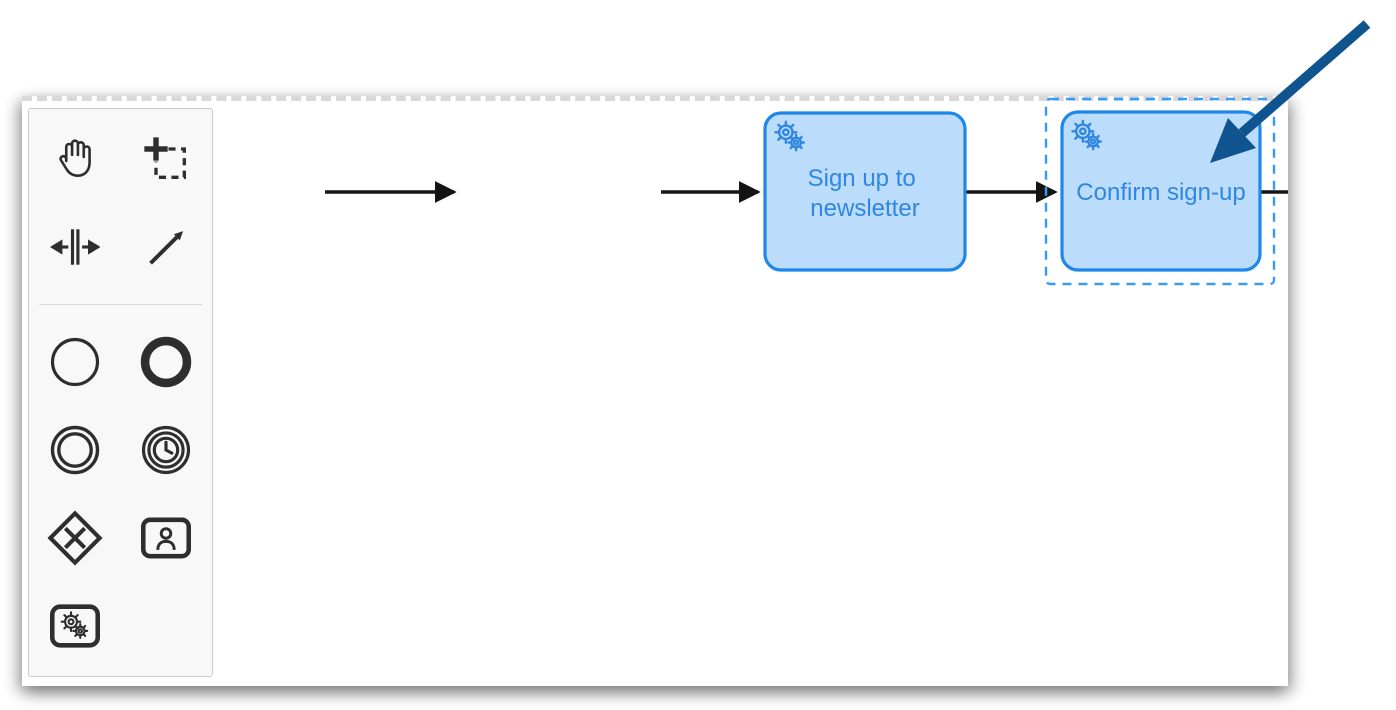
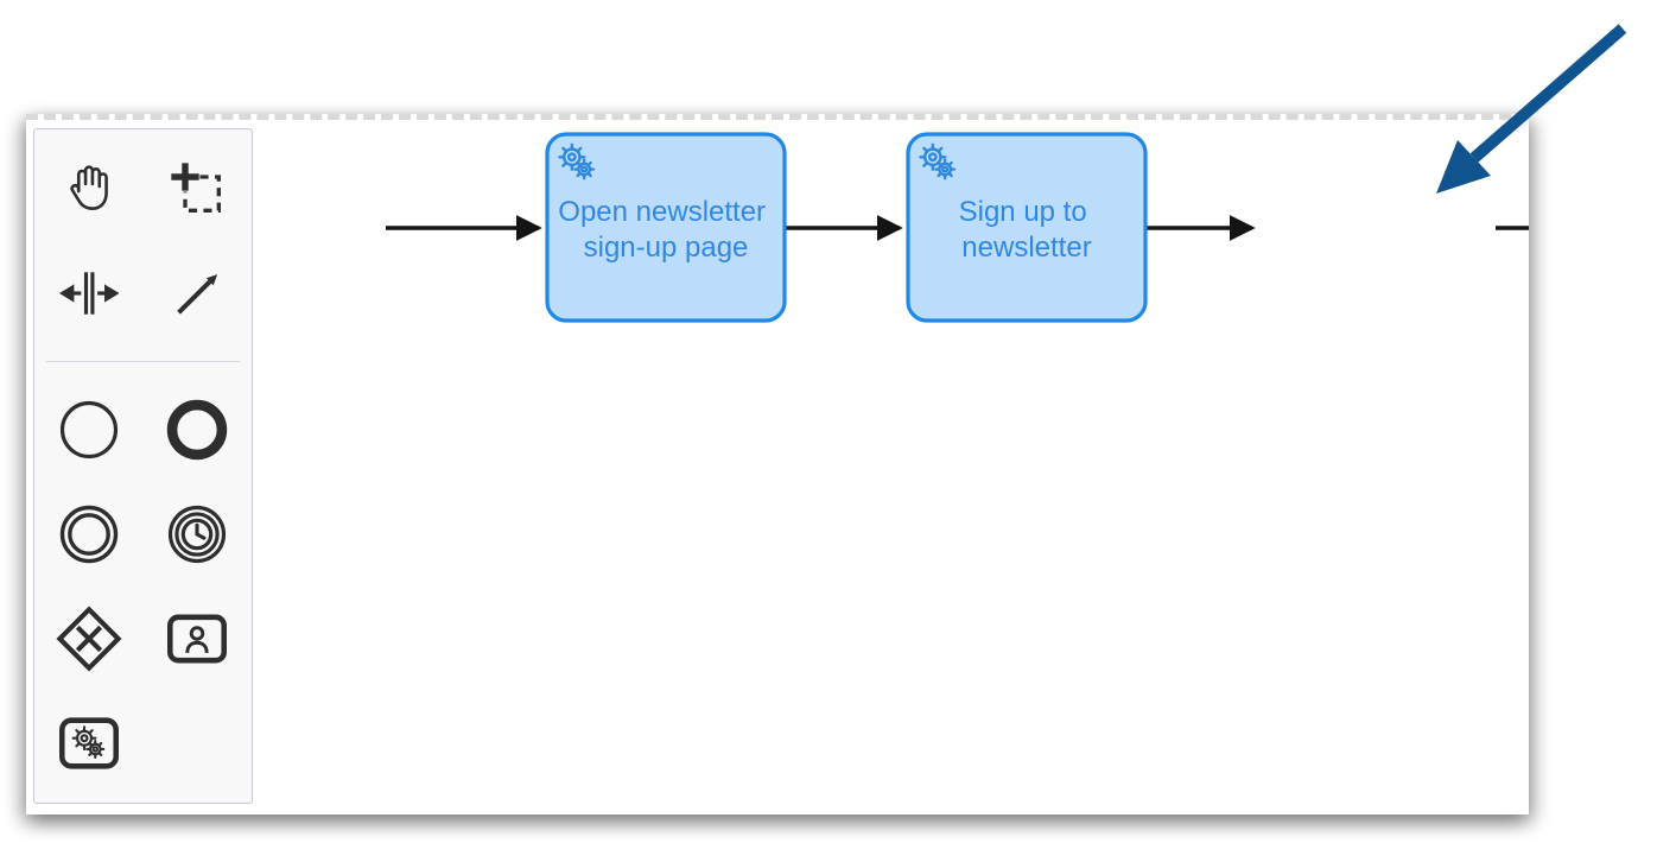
+ Open newsletter sign-up page
  Sign up to newsletter
- Confirm sign-up
